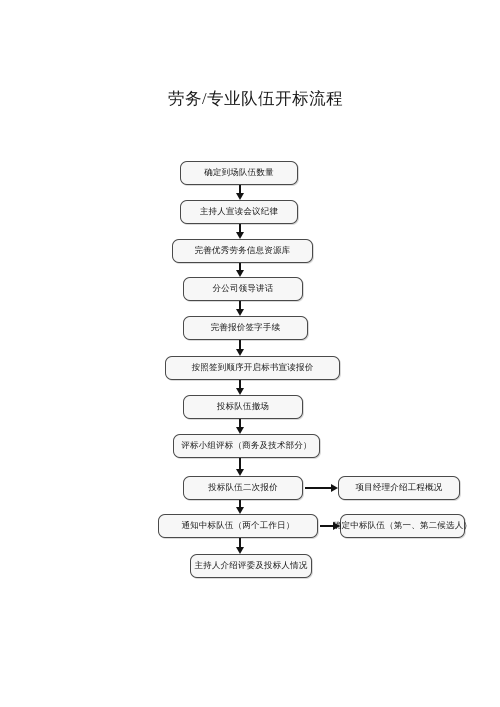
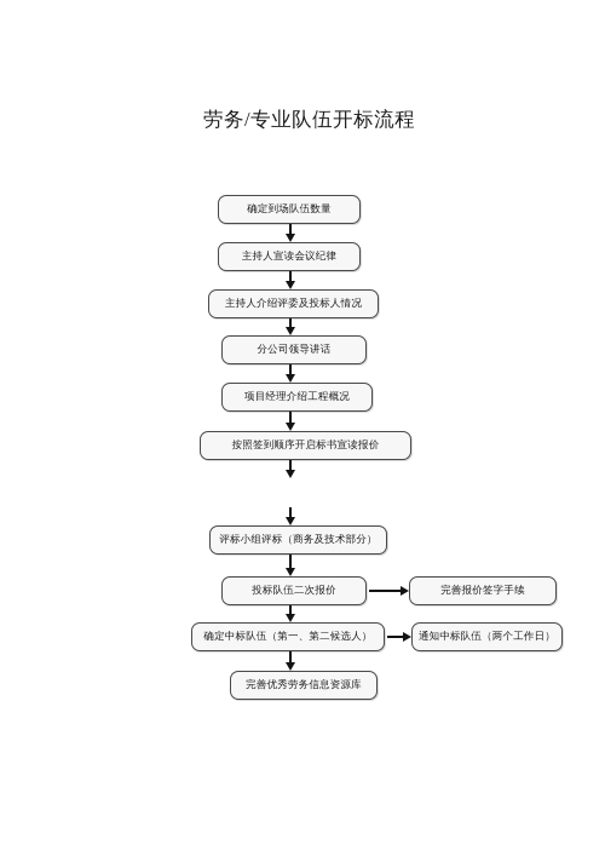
  劳务/专业队伍开标流程
  确定到场队伍数量
  主持人宣读会议纪律
- 完善优秀劳务信息资源库
+ 主持人介绍评委及投标人情况
  分公司领导讲话
- 完善报价签字手续
+ 项目经理介绍工程概况
  按照签到顺序开启标书宣读报价
- 投标队伍撤场
  评标小组评标（商务及技术部分）
  投标队伍二次报价
- 通知中标队伍（两个工作日）
+ 确定中标队伍（第一、第二候选人）
- 主持人介绍评委及投标人情况
+ 完善优秀劳务信息资源库
- 项目经理介绍工程概况
+ 完善报价签字手续
- 确定中标队伍（第一、第二候选人）
+ 通知中标队伍（两个工作日）
